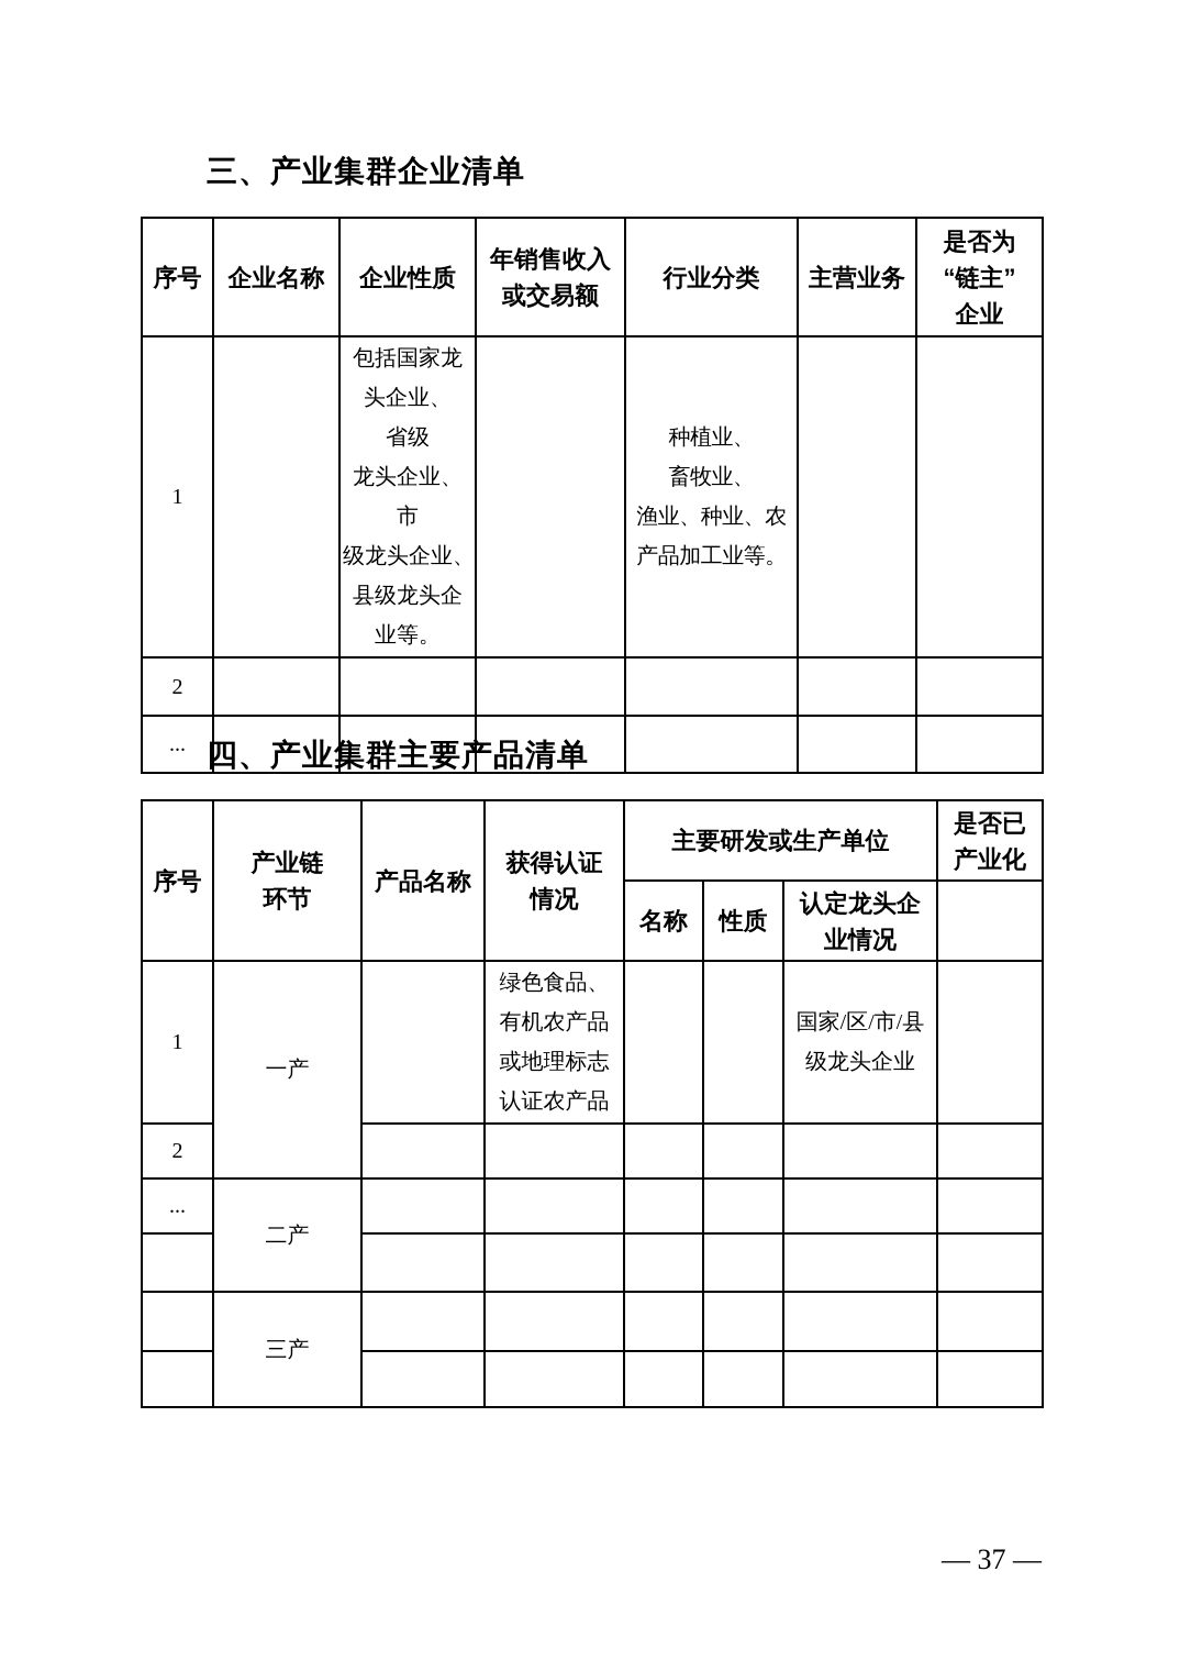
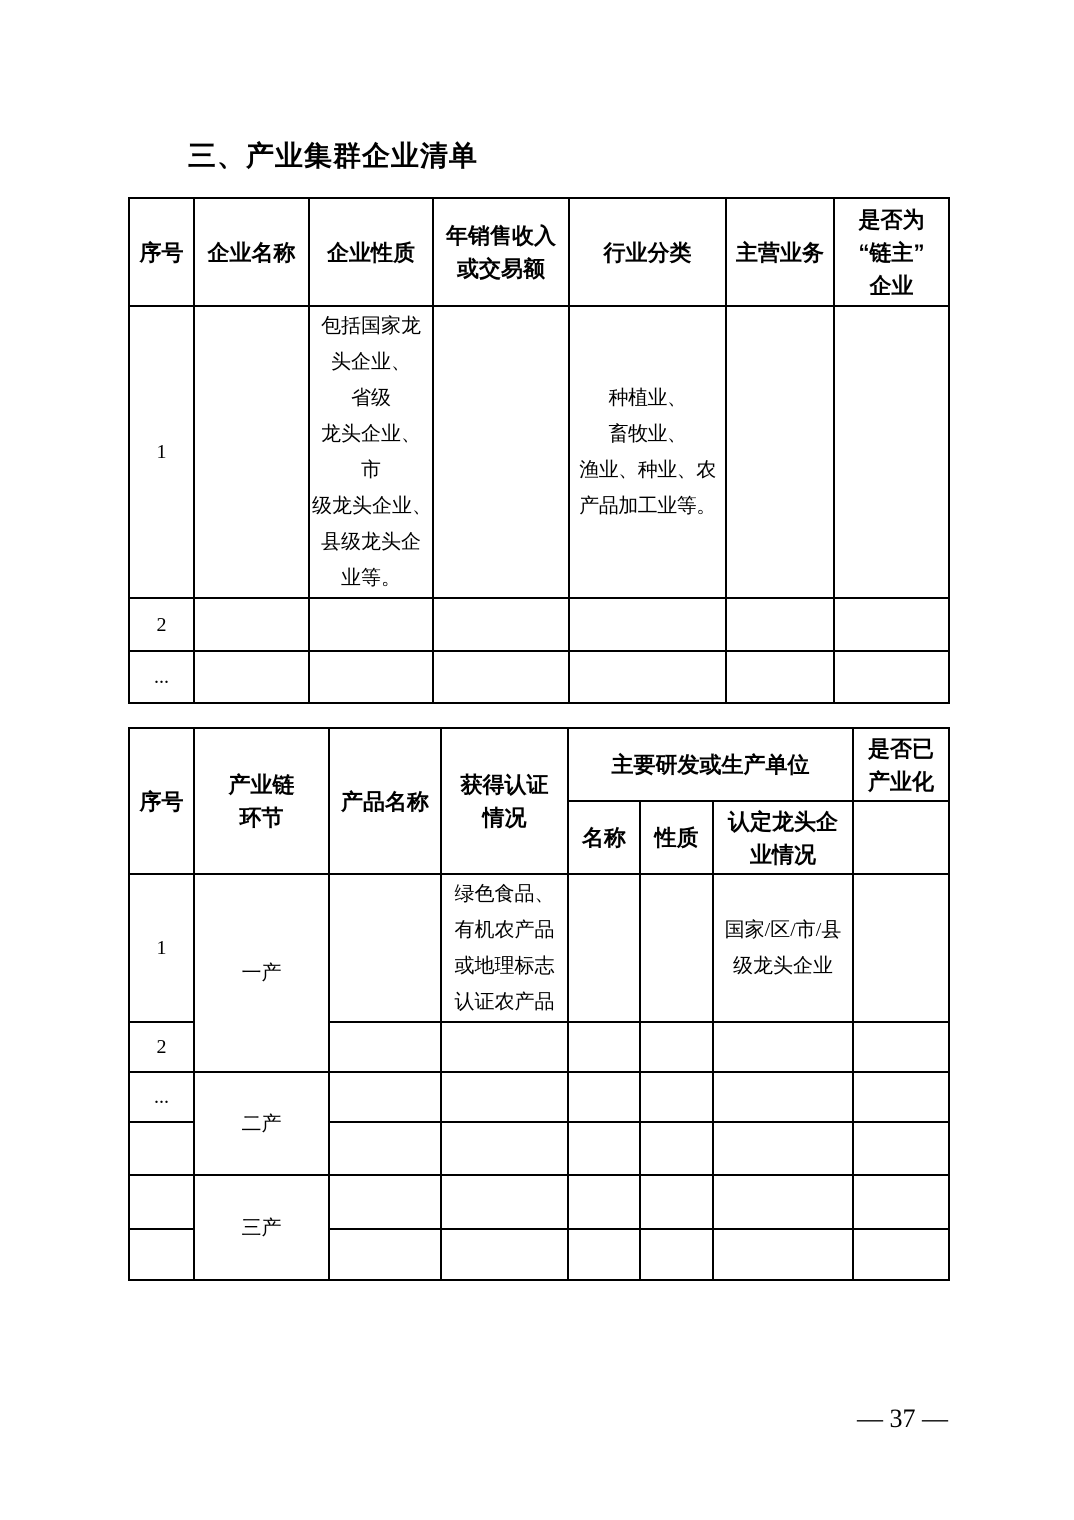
  三、产业集群企业清单
  序号	企业名称	企业性质	年销售收入 或交易额	行业分类	主营业务	是否为 “链主” 企业
  1		包括国家龙 头企业、省级 龙头企业、市 级龙头企业、 县级龙头企 业等。		种植业、畜牧业、 渔业、种业、农 产品加工业等。
  2
  ...
- 四、产业集群主要产品清单
  序号	产业链 环节	产品名称	获得认证 情况	主要研发或生产单位	是否已 产业化
  名称	性质	认定龙头企 业情况
  1	一产		绿色食品、 有机农产品 或地理标志 认证农产品			国家/区/市/县 级龙头企业
  2
  ...	二产
  	三产
  — 37 —
